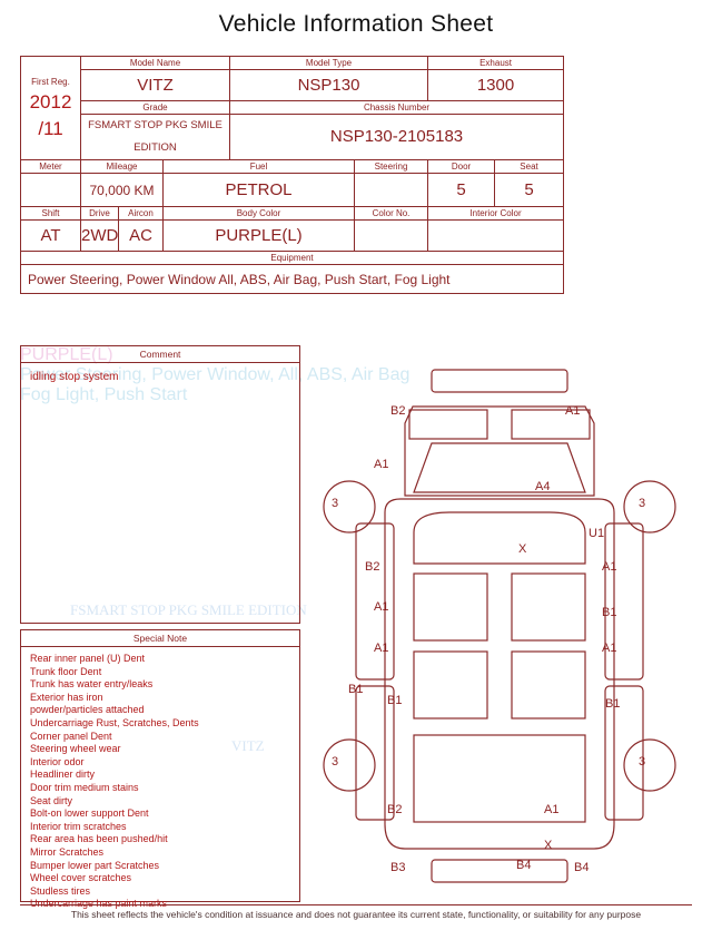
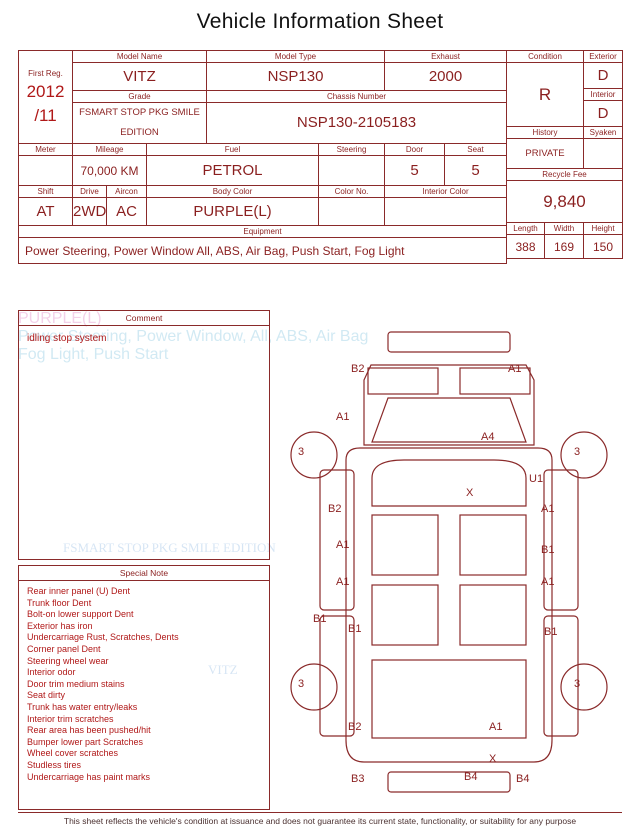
  Vehicle Information Sheet
  First Reg. 2012 /11	Model Name	Model Type	Exhaust
- VITZ	NSP130	1300
+ VITZ	NSP130	2000
  Grade	Chassis Number
  FSMART STOP PKG SMILE EDITION	NSP130-2105183
  Meter	Mileage	Fuel	Steering	Door	Seat
  	70,000 KM	PETROL		5	5
  Shift	Drive	Aircon	Body Color	Color No.	Interior Color
  AT	2WD	AC	PURPLE(L)
  Equipment
  Power Steering, Power Window All, ABS, Air Bag, Push Start, Fog Light
+ Condition	Exterior
+ R	D
+ Interior
+ D
+ History	Syaken
+ PRIVATE
+ Recycle Fee
+ 9,840
+ Length	Width	Height
+ 388	169	150
  FSMART STOP PKG SMILE EDITION
  VITZ
  PURPLE(L)
  Power Steering, Power Window, All, ABS, Air Bag
  Fog Light, Push Start
  Comment
  idling stop system
  Special Note
  Rear inner panel (U) Dent
  Trunk floor Dent
- Trunk has water entry/leaks
+ Bolt-on lower support Dent
  Exterior has iron
- powder/particles attached
  Undercarriage Rust, Scratches, Dents
  Corner panel Dent
  Steering wheel wear
  Interior odor
- Headliner dirty
  Door trim medium stains
  Seat dirty
- Bolt-on lower support Dent
+ Trunk has water entry/leaks
  Interior trim scratches
  Rear area has been pushed/hit
- Mirror Scratches
  Bumper lower part Scratches
  Wheel cover scratches
  Studless tires
  Undercarriage has paint marks
  B2
  A1
  A1
  A4
  3
  3
  X
  U1
  B2
  A1
  A1
  B1
  A1
  A1
  B1
  B1
  B1
  3
  3
  B2
  A1
  X
  B3
  B4
  B4
  This sheet reflects the vehicle's condition at issuance and does not guarantee its current state, functionality, or suitability for any purpose
